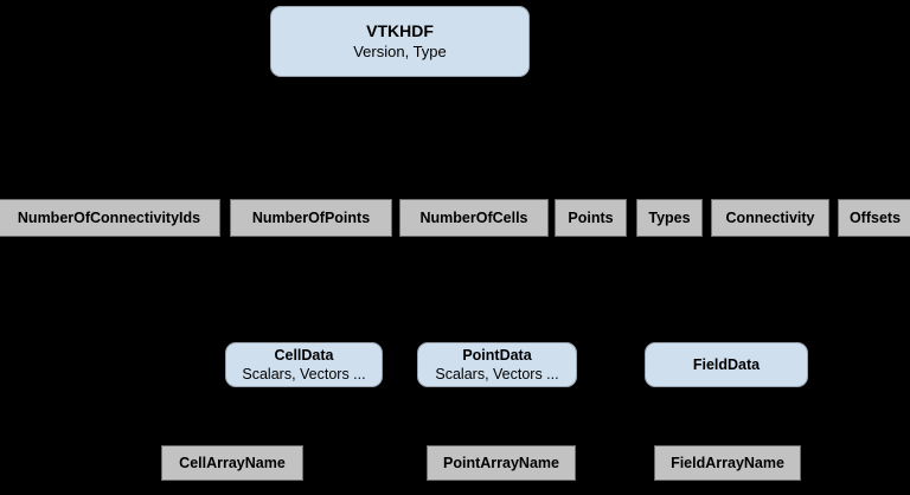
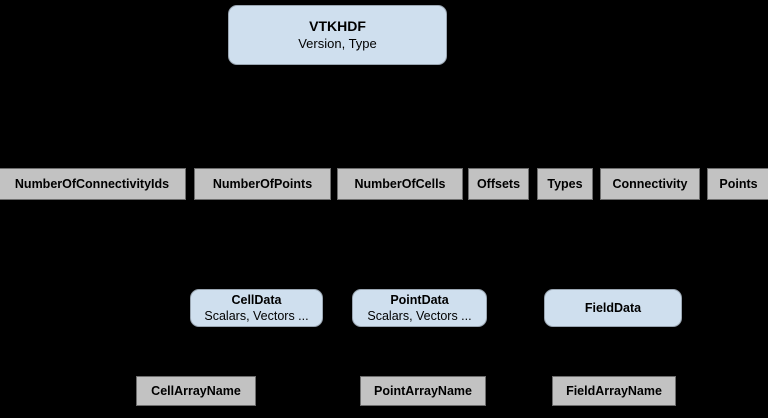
  VTKHDF
  Version, Type
  NumberOfConnectivityIds
  NumberOfPoints
  NumberOfCells
- Points
+ Offsets
  Types
  Connectivity
- Offsets
+ Points
  CellData
  Scalars, Vectors ...
  PointData
  Scalars, Vectors ...
  FieldData
  CellArrayName
  PointArrayName
  FieldArrayName
